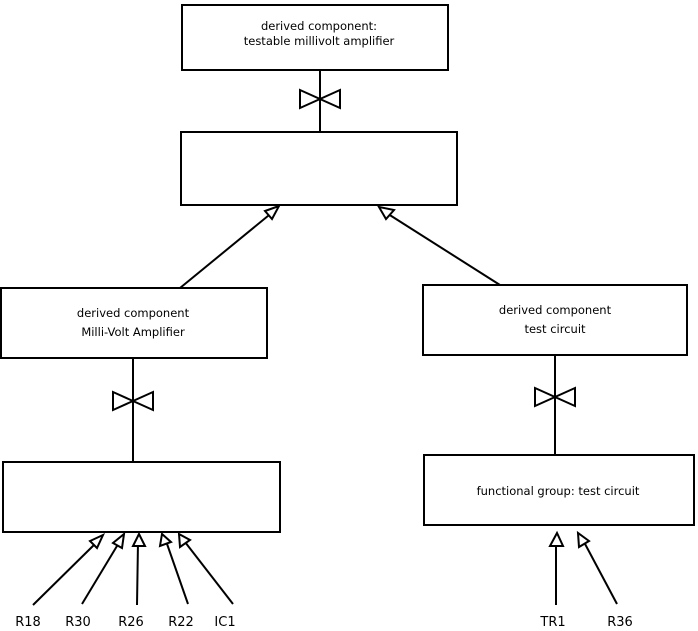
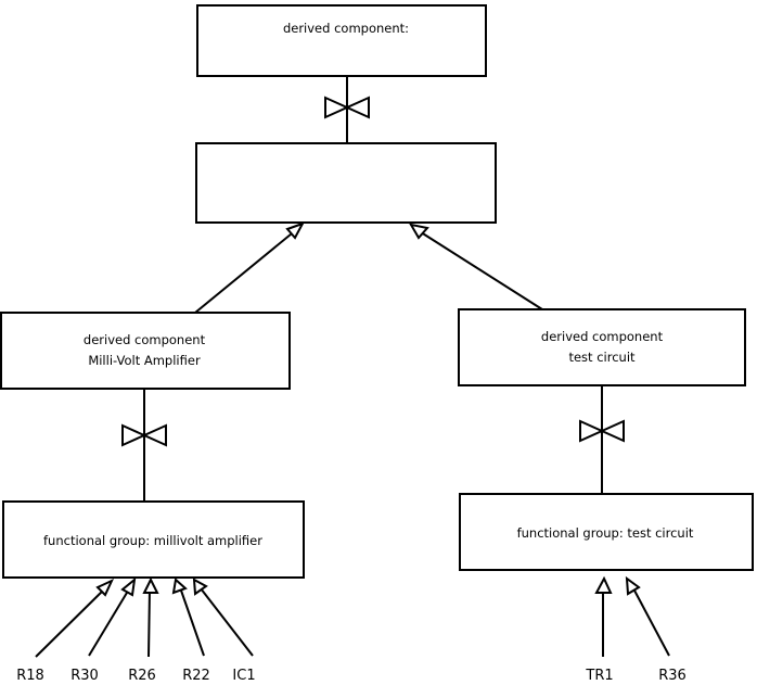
  derived component:
- testable millivolt amplifier
  derived component
  Milli-Volt Amplifier
  derived component
  test circuit
+ functional group: millivolt amplifier
  functional group: test circuit
  R18
  R30
  R26
  R22
  IC1
  TR1
  R36
